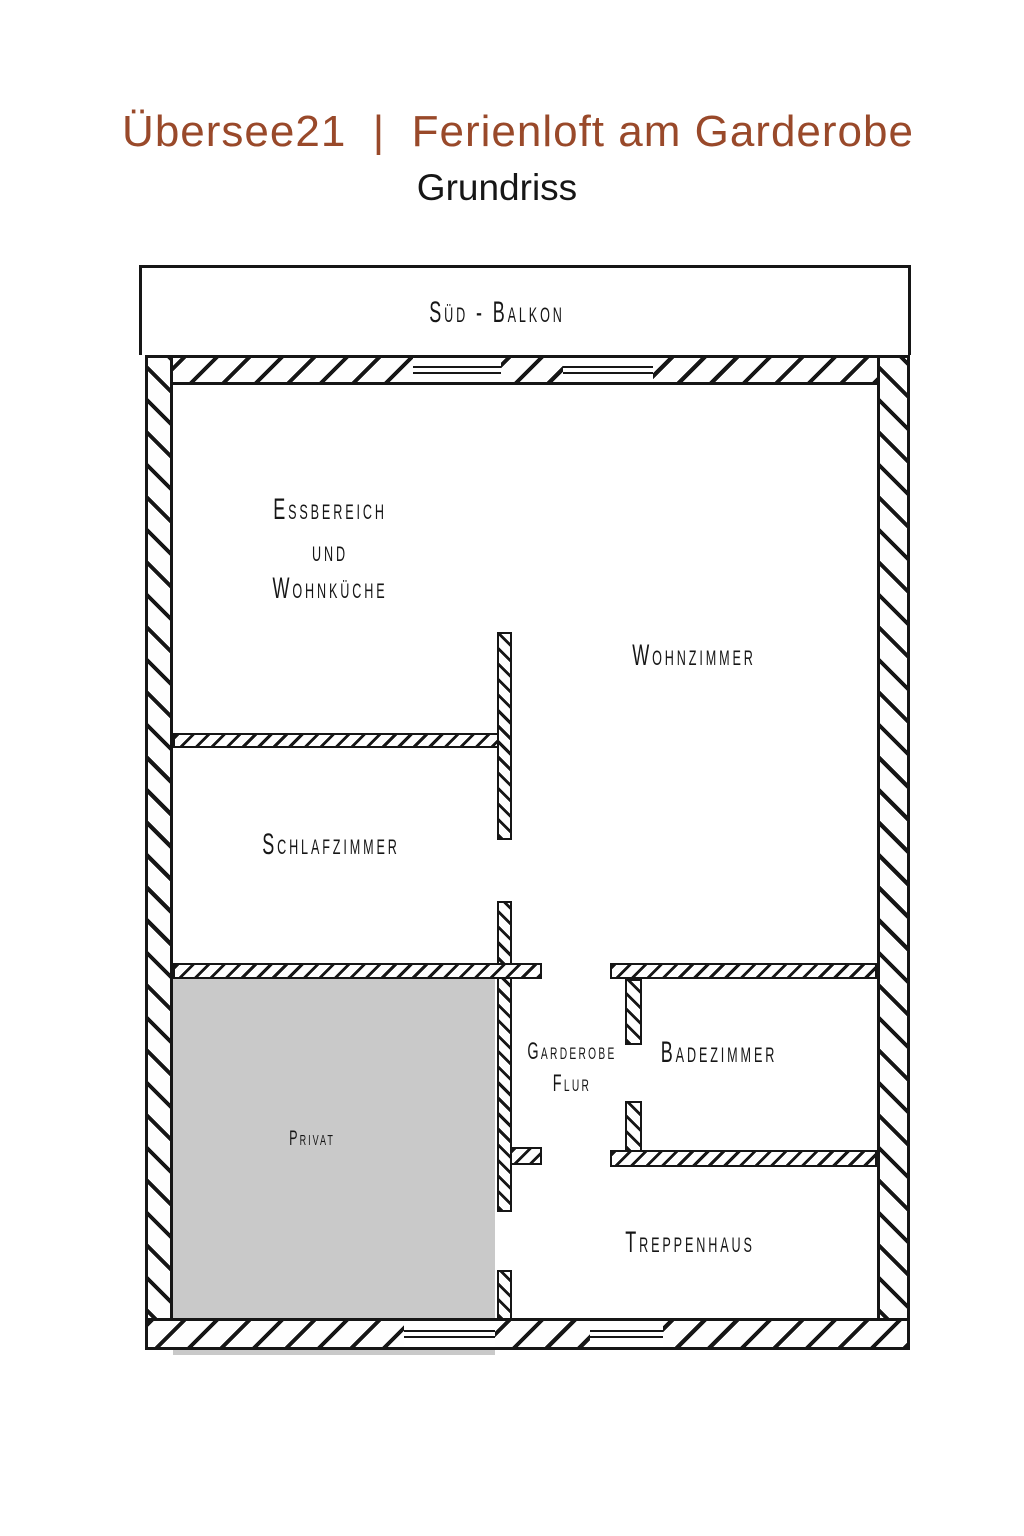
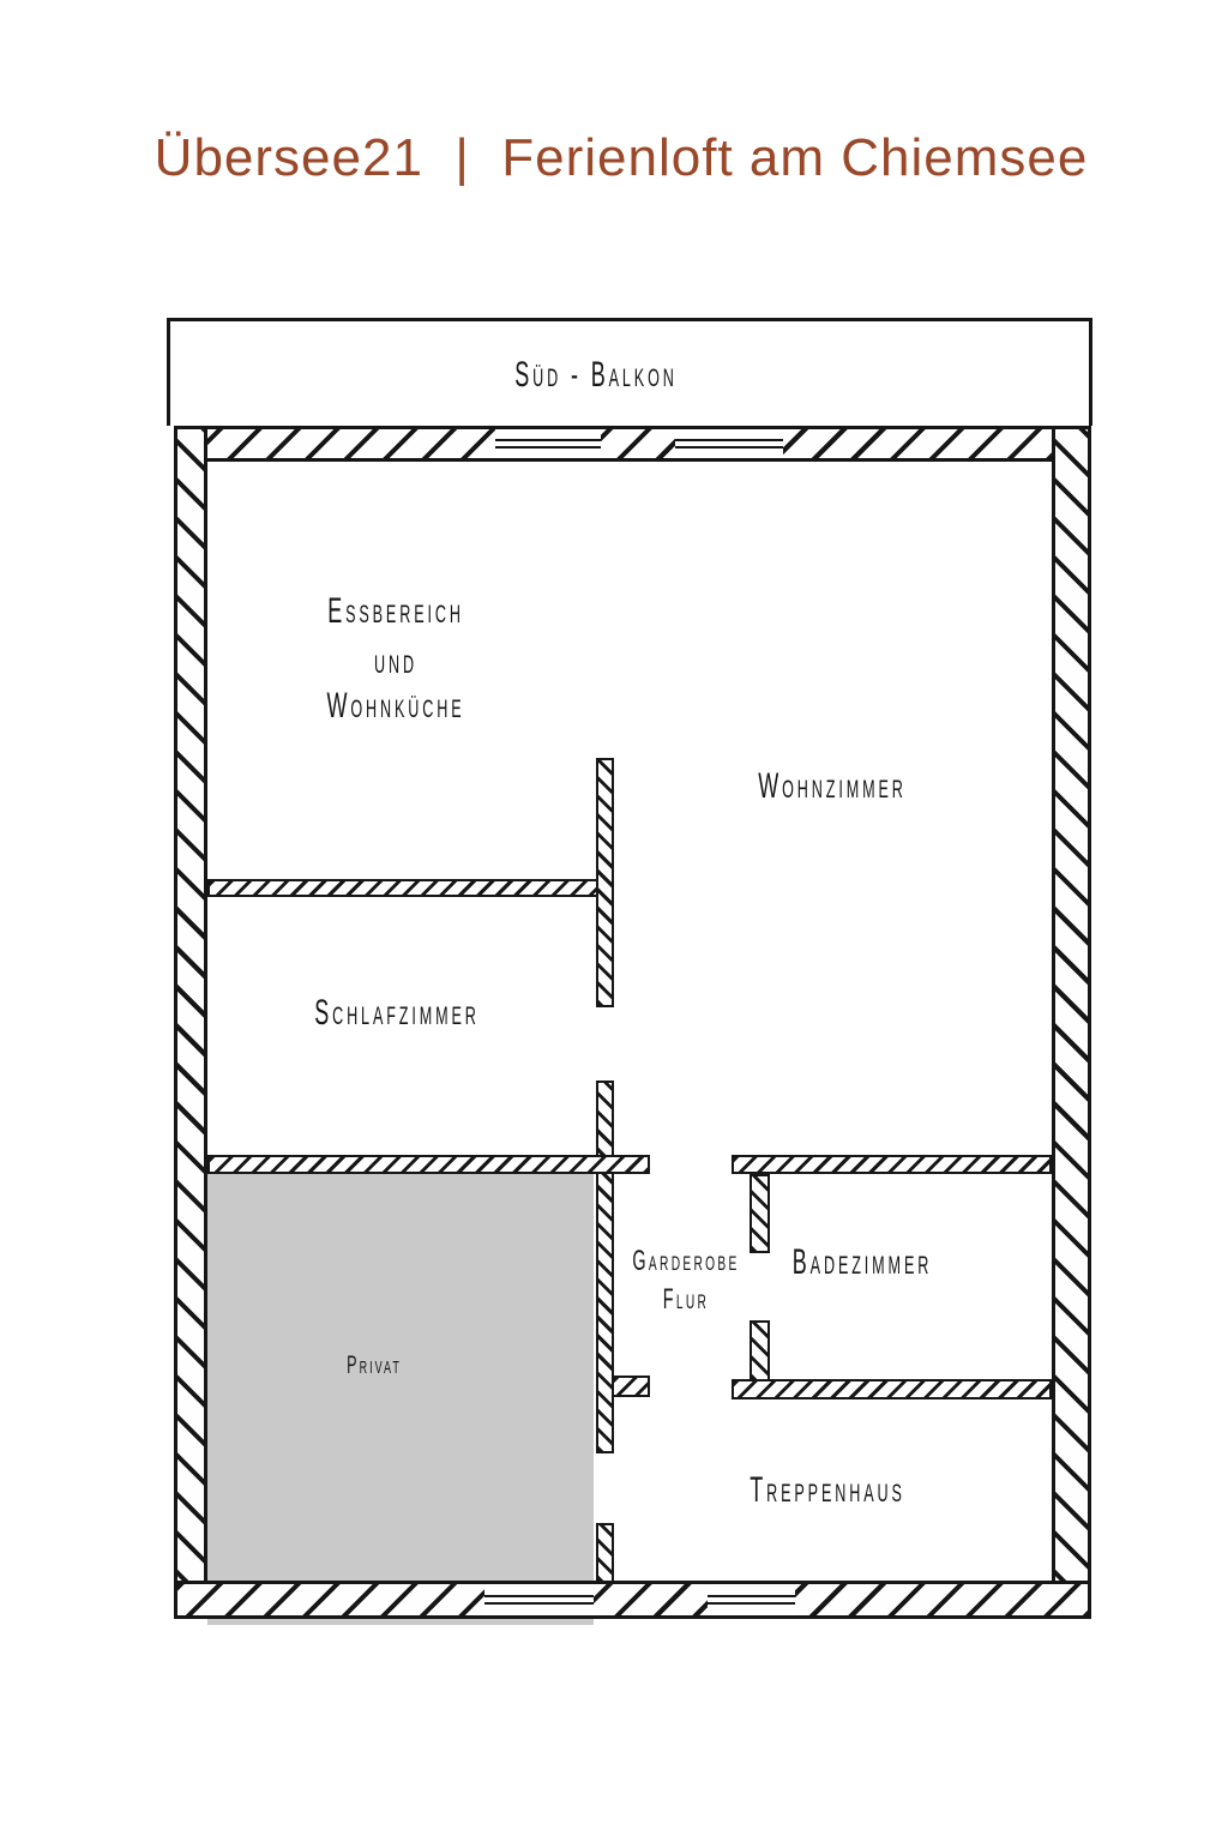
- Übersee21 | Ferienloft am Garderobe
+ Übersee21 | Ferienloft am Chiemsee
- Grundriss
  Süd - Balkon
  Essbereich
  und
  Wohnküche
  Wohnzimmer
  Schlafzimmer
  Garderobe
  Flur
  Badezimmer
  Privat
  Treppenhaus
